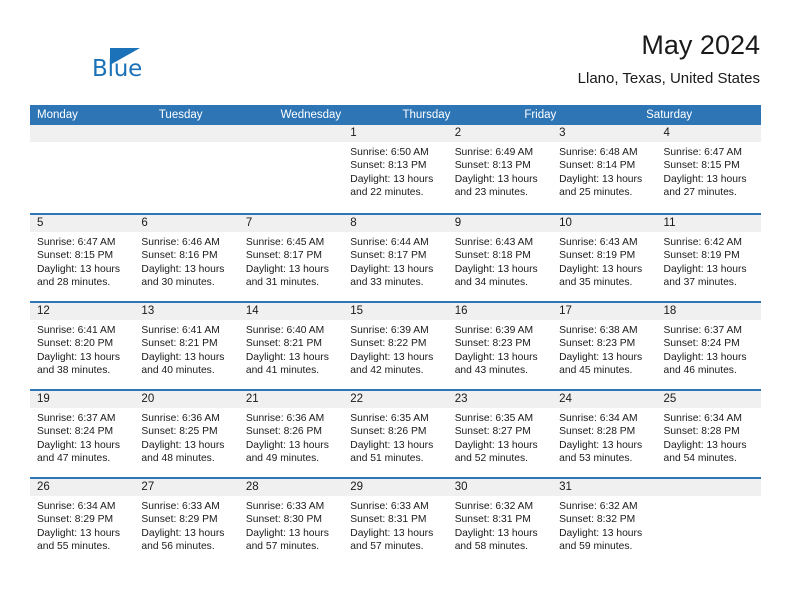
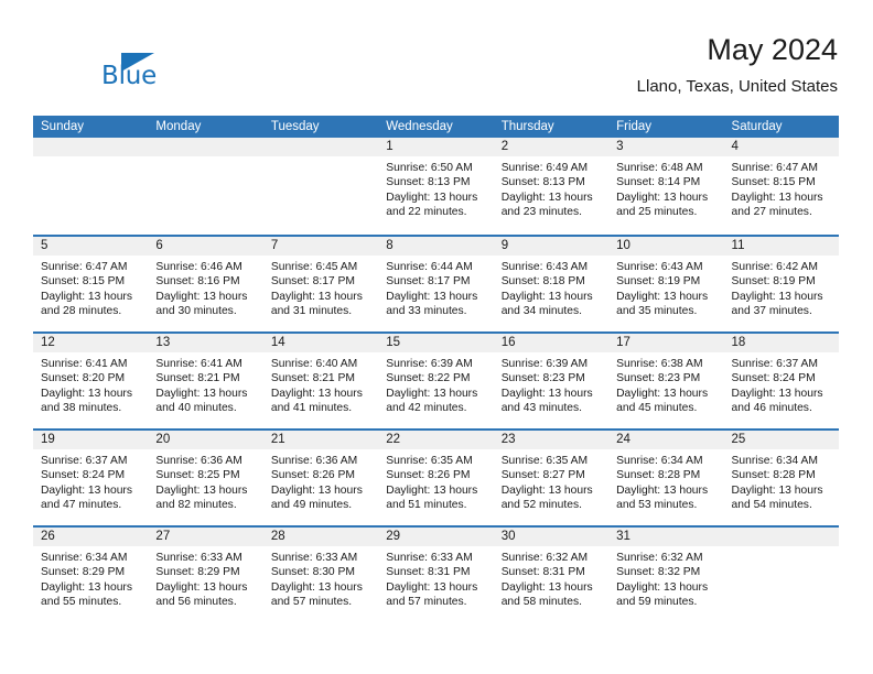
  Blue
  May 2024
  Llano, Texas, United States
+ Sunday
  Monday
  Tuesday
  Wednesday
  Thursday
  Friday
  Saturday
  1
  Sunrise: 6:50 AM
  Sunset: 8:13 PM
  Daylight: 13 hours
  and 22 minutes.
  2
  Sunrise: 6:49 AM
  Sunset: 8:13 PM
  Daylight: 13 hours
  and 23 minutes.
  3
  Sunrise: 6:48 AM
  Sunset: 8:14 PM
  Daylight: 13 hours
  and 25 minutes.
  4
  Sunrise: 6:47 AM
  Sunset: 8:15 PM
  Daylight: 13 hours
  and 27 minutes.
  5
  Sunrise: 6:47 AM
  Sunset: 8:15 PM
  Daylight: 13 hours
  and 28 minutes.
  6
  Sunrise: 6:46 AM
  Sunset: 8:16 PM
  Daylight: 13 hours
  and 30 minutes.
  7
  Sunrise: 6:45 AM
  Sunset: 8:17 PM
  Daylight: 13 hours
  and 31 minutes.
  8
  Sunrise: 6:44 AM
  Sunset: 8:17 PM
  Daylight: 13 hours
  and 33 minutes.
  9
  Sunrise: 6:43 AM
  Sunset: 8:18 PM
  Daylight: 13 hours
  and 34 minutes.
  10
  Sunrise: 6:43 AM
  Sunset: 8:19 PM
  Daylight: 13 hours
  and 35 minutes.
  11
  Sunrise: 6:42 AM
  Sunset: 8:19 PM
  Daylight: 13 hours
  and 37 minutes.
  12
  Sunrise: 6:41 AM
  Sunset: 8:20 PM
  Daylight: 13 hours
  and 38 minutes.
  13
  Sunrise: 6:41 AM
  Sunset: 8:21 PM
  Daylight: 13 hours
  and 40 minutes.
  14
  Sunrise: 6:40 AM
  Sunset: 8:21 PM
  Daylight: 13 hours
  and 41 minutes.
  15
  Sunrise: 6:39 AM
  Sunset: 8:22 PM
  Daylight: 13 hours
  and 42 minutes.
  16
  Sunrise: 6:39 AM
  Sunset: 8:23 PM
  Daylight: 13 hours
  and 43 minutes.
  17
  Sunrise: 6:38 AM
  Sunset: 8:23 PM
  Daylight: 13 hours
  and 45 minutes.
  18
  Sunrise: 6:37 AM
  Sunset: 8:24 PM
  Daylight: 13 hours
  and 46 minutes.
  19
  Sunrise: 6:37 AM
  Sunset: 8:24 PM
  Daylight: 13 hours
  and 47 minutes.
  20
  Sunrise: 6:36 AM
  Sunset: 8:25 PM
  Daylight: 13 hours
- and 48 minutes.
+ and 82 minutes.
  21
  Sunrise: 6:36 AM
  Sunset: 8:26 PM
  Daylight: 13 hours
  and 49 minutes.
  22
  Sunrise: 6:35 AM
  Sunset: 8:26 PM
  Daylight: 13 hours
  and 51 minutes.
  23
  Sunrise: 6:35 AM
  Sunset: 8:27 PM
  Daylight: 13 hours
  and 52 minutes.
  24
  Sunrise: 6:34 AM
  Sunset: 8:28 PM
  Daylight: 13 hours
  and 53 minutes.
  25
  Sunrise: 6:34 AM
  Sunset: 8:28 PM
  Daylight: 13 hours
  and 54 minutes.
  26
  Sunrise: 6:34 AM
  Sunset: 8:29 PM
  Daylight: 13 hours
  and 55 minutes.
  27
  Sunrise: 6:33 AM
  Sunset: 8:29 PM
  Daylight: 13 hours
  and 56 minutes.
  28
  Sunrise: 6:33 AM
  Sunset: 8:30 PM
  Daylight: 13 hours
  and 57 minutes.
  29
  Sunrise: 6:33 AM
  Sunset: 8:31 PM
  Daylight: 13 hours
  and 57 minutes.
  30
  Sunrise: 6:32 AM
  Sunset: 8:31 PM
  Daylight: 13 hours
  and 58 minutes.
  31
  Sunrise: 6:32 AM
  Sunset: 8:32 PM
  Daylight: 13 hours
  and 59 minutes.
